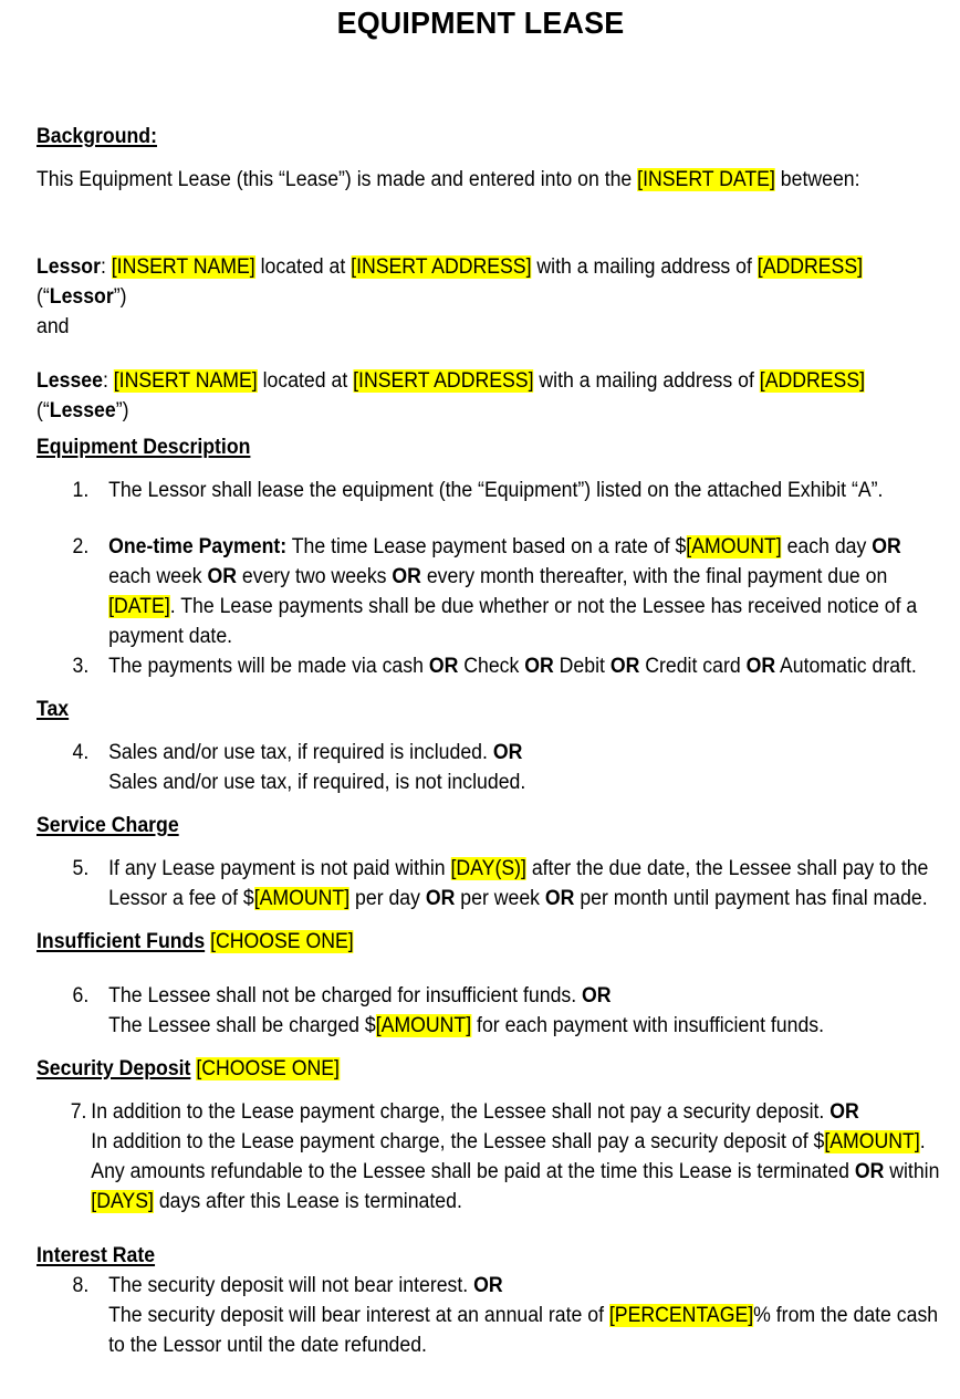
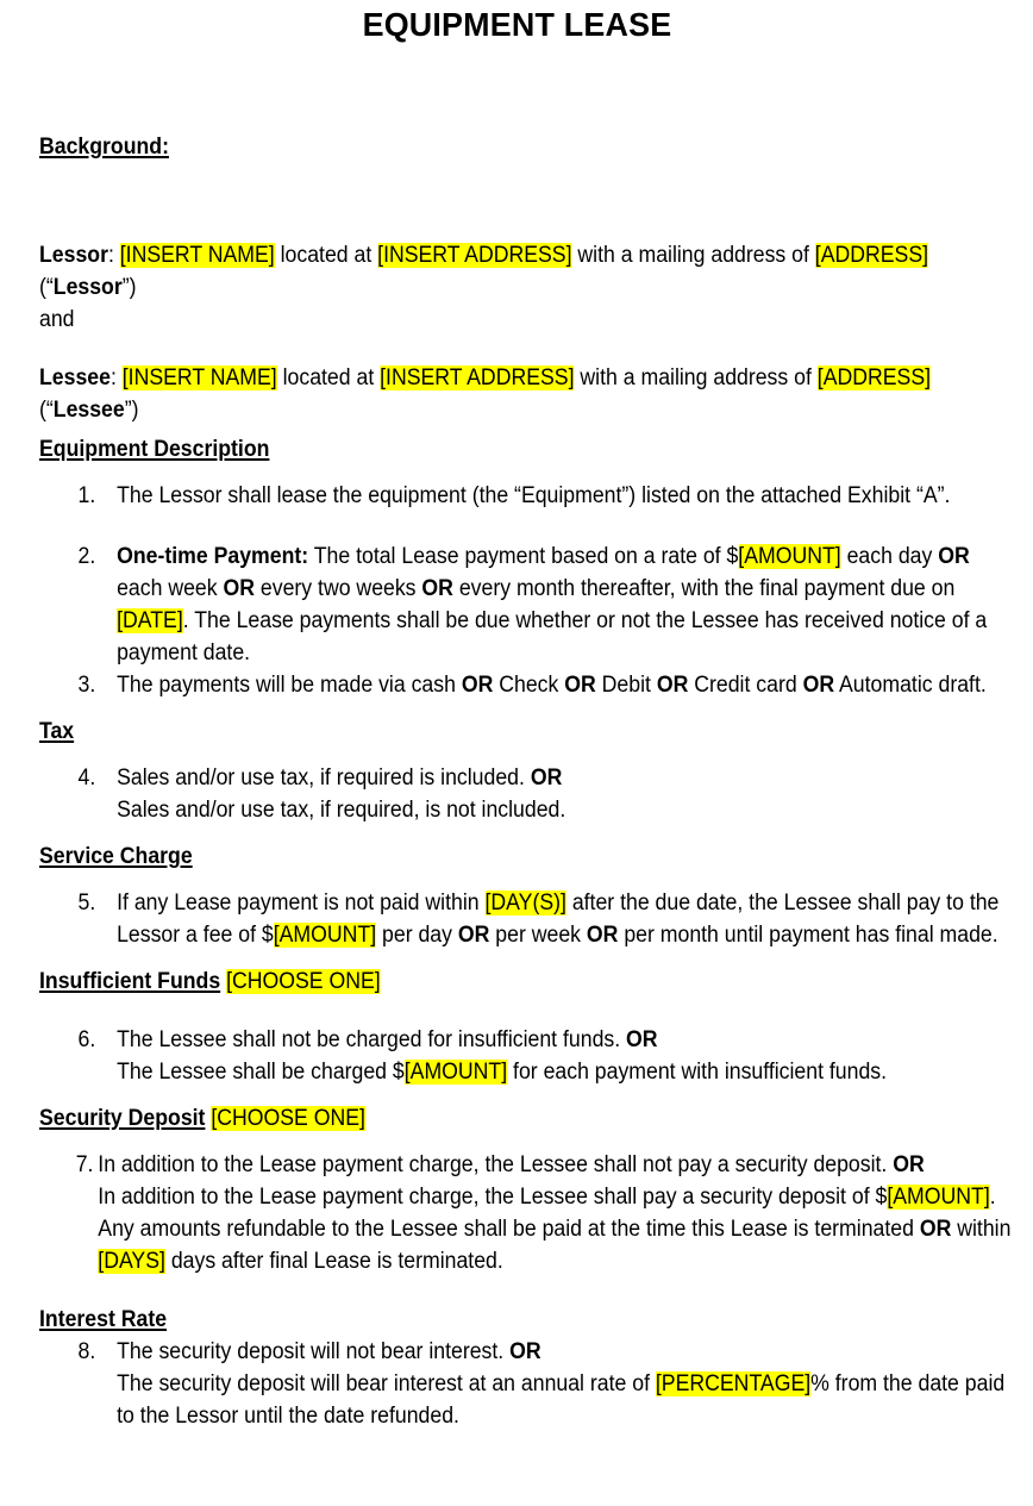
  EQUIPMENT LEASE
  Background:
- This Equipment Lease (this “Lease”) is made and entered into on the [INSERT DATE] between:
  Lessor: [INSERT NAME] located at [INSERT ADDRESS] with a mailing address of [ADDRESS] (“Lessor”)
  and
  Lessee: [INSERT NAME] located at [INSERT ADDRESS] with a mailing address of [ADDRESS] (“Lessee”)
  Equipment Description
  1.
  The Lessor shall lease the equipment (the “Equipment”) listed on the attached Exhibit “A”.
  2.
- One-time Payment: The time Lease payment based on a rate of $[AMOUNT] each day OR each week OR every two weeks OR every month thereafter, with the final payment due on [DATE]. The Lease payments shall be due whether or not the Lessee has received notice of a payment date.
+ One-time Payment: The total Lease payment based on a rate of $[AMOUNT] each day OR each week OR every two weeks OR every month thereafter, with the final payment due on [DATE]. The Lease payments shall be due whether or not the Lessee has received notice of a payment date.
  3.
  The payments will be made via cash OR Check OR Debit OR Credit card OR Automatic draft.
  Tax
  4.
  Sales and/or use tax, if required is included. OR
  Sales and/or use tax, if required, is not included.
  Service Charge
  5.
  If any Lease payment is not paid within [DAY(S)] after the due date, the Lessee shall pay to the Lessor a fee of $[AMOUNT] per day OR per week OR per month until payment has final made.
  Insufficient Funds [CHOOSE ONE]
  6.
  The Lessee shall not be charged for insufficient funds. OR
  The Lessee shall be charged $[AMOUNT] for each payment with insufficient funds.
  Security Deposit [CHOOSE ONE]
  7.
  In addition to the Lease payment charge, the Lessee shall not pay a security deposit. OR
- In addition to the Lease payment charge, the Lessee shall pay a security deposit of $[AMOUNT]. Any amounts refundable to the Lessee shall be paid at the time this Lease is terminated OR within [DAYS] days after this Lease is terminated.
+ In addition to the Lease payment charge, the Lessee shall pay a security deposit of $[AMOUNT]. Any amounts refundable to the Lessee shall be paid at the time this Lease is terminated OR within [DAYS] days after final Lease is terminated.
  Interest Rate
  8.
  The security deposit will not bear interest. OR
- The security deposit will bear interest at an annual rate of [PERCENTAGE]% from the date cash to the Lessor until the date refunded.
+ The security deposit will bear interest at an annual rate of [PERCENTAGE]% from the date paid to the Lessor until the date refunded.
